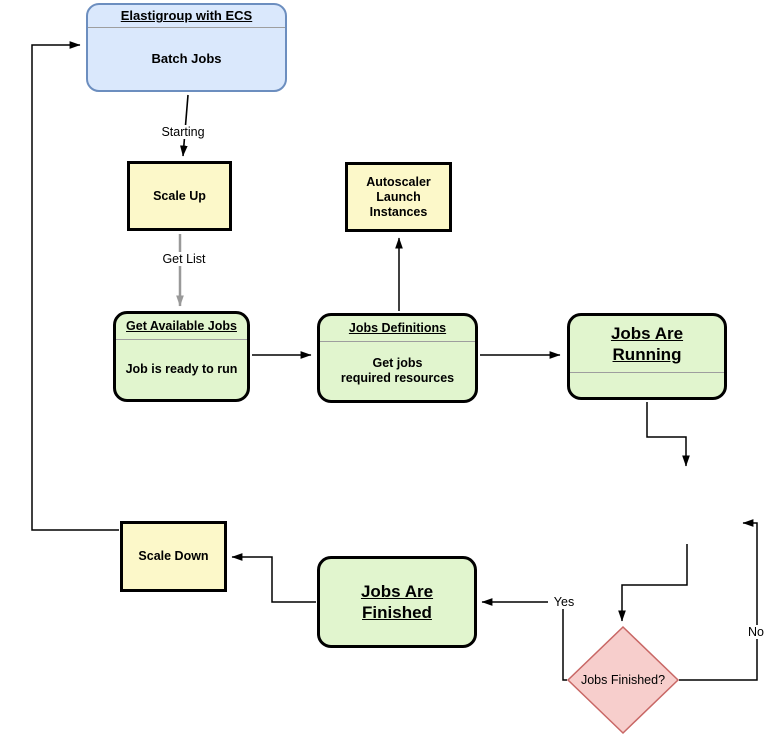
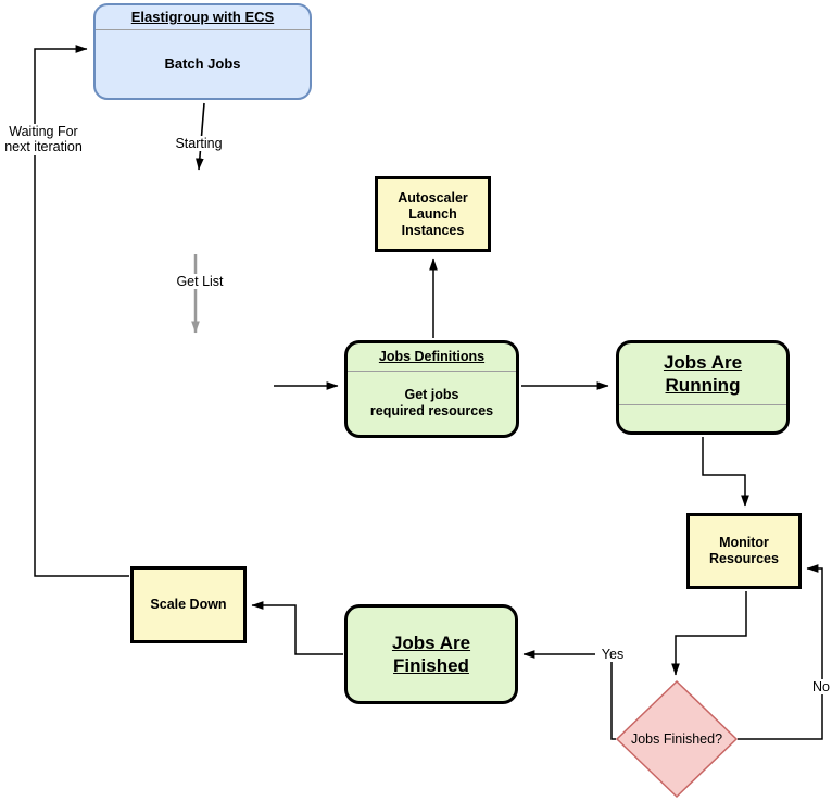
  Elastigroup with ECS
  Batch Jobs
- Scale Up
  Autoscaler
  Launch
  Instances
- Get Available Jobs
- Job is ready to run
  Jobs Definitions
  Get jobs
  required resources
  Jobs Are
  Running
+ Monitor
+ Resources
  Scale Down
  Jobs Are
  Finished
  Jobs Finished?
  Starting
  Get List
+ Waiting For
+ next iteration
  Yes
  No
